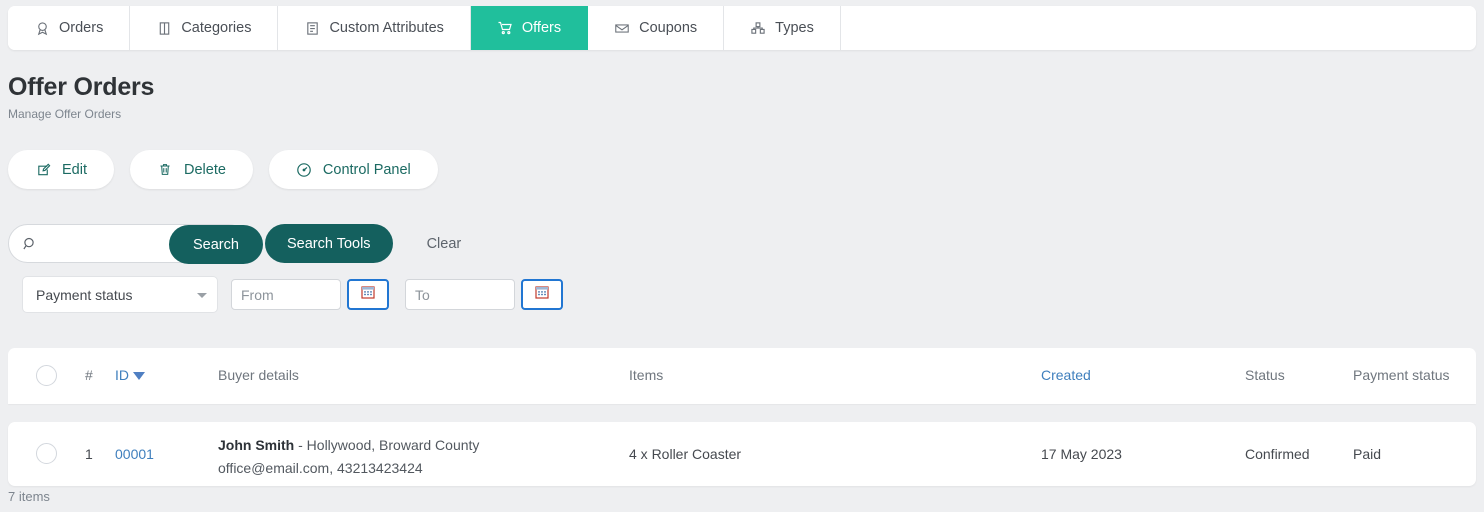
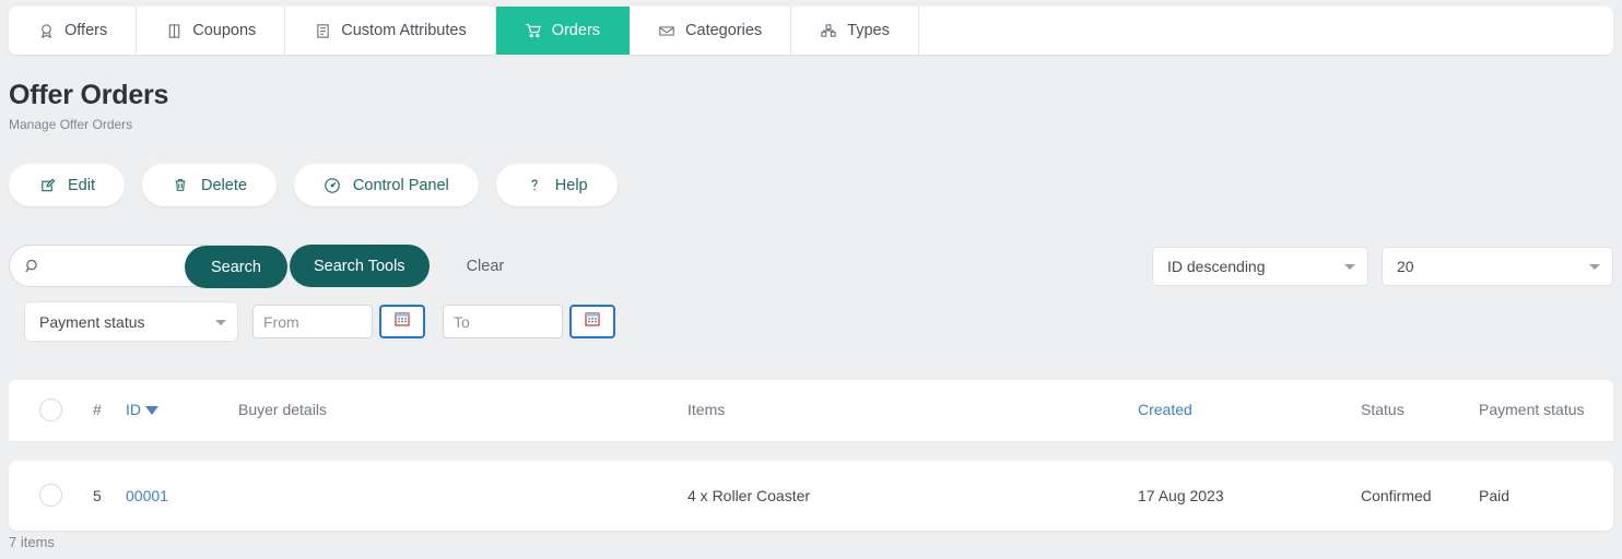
- Orders
+ Offers
- Categories
+ Coupons
  Custom Attributes
- Offers
+ Orders
- Coupons
+ Categories
  Types
  Offer Orders
  Manage Offer Orders
  Edit
  Delete
  Control Panel
+ Help
  Search
  Search Tools
  Clear
+ ID descending
+ 20
  Payment status
  From
  To
  #
  ID
  Buyer details
  Items
  Created
  Status
  Payment status
- 1
+ 5
  00001
- John Smith - Hollywood, Broward County
- office@email.com, 43213423424
  4 x Roller Coaster
- 17 May 2023
+ 17 Aug 2023
  Confirmed
  Paid
  7 items
